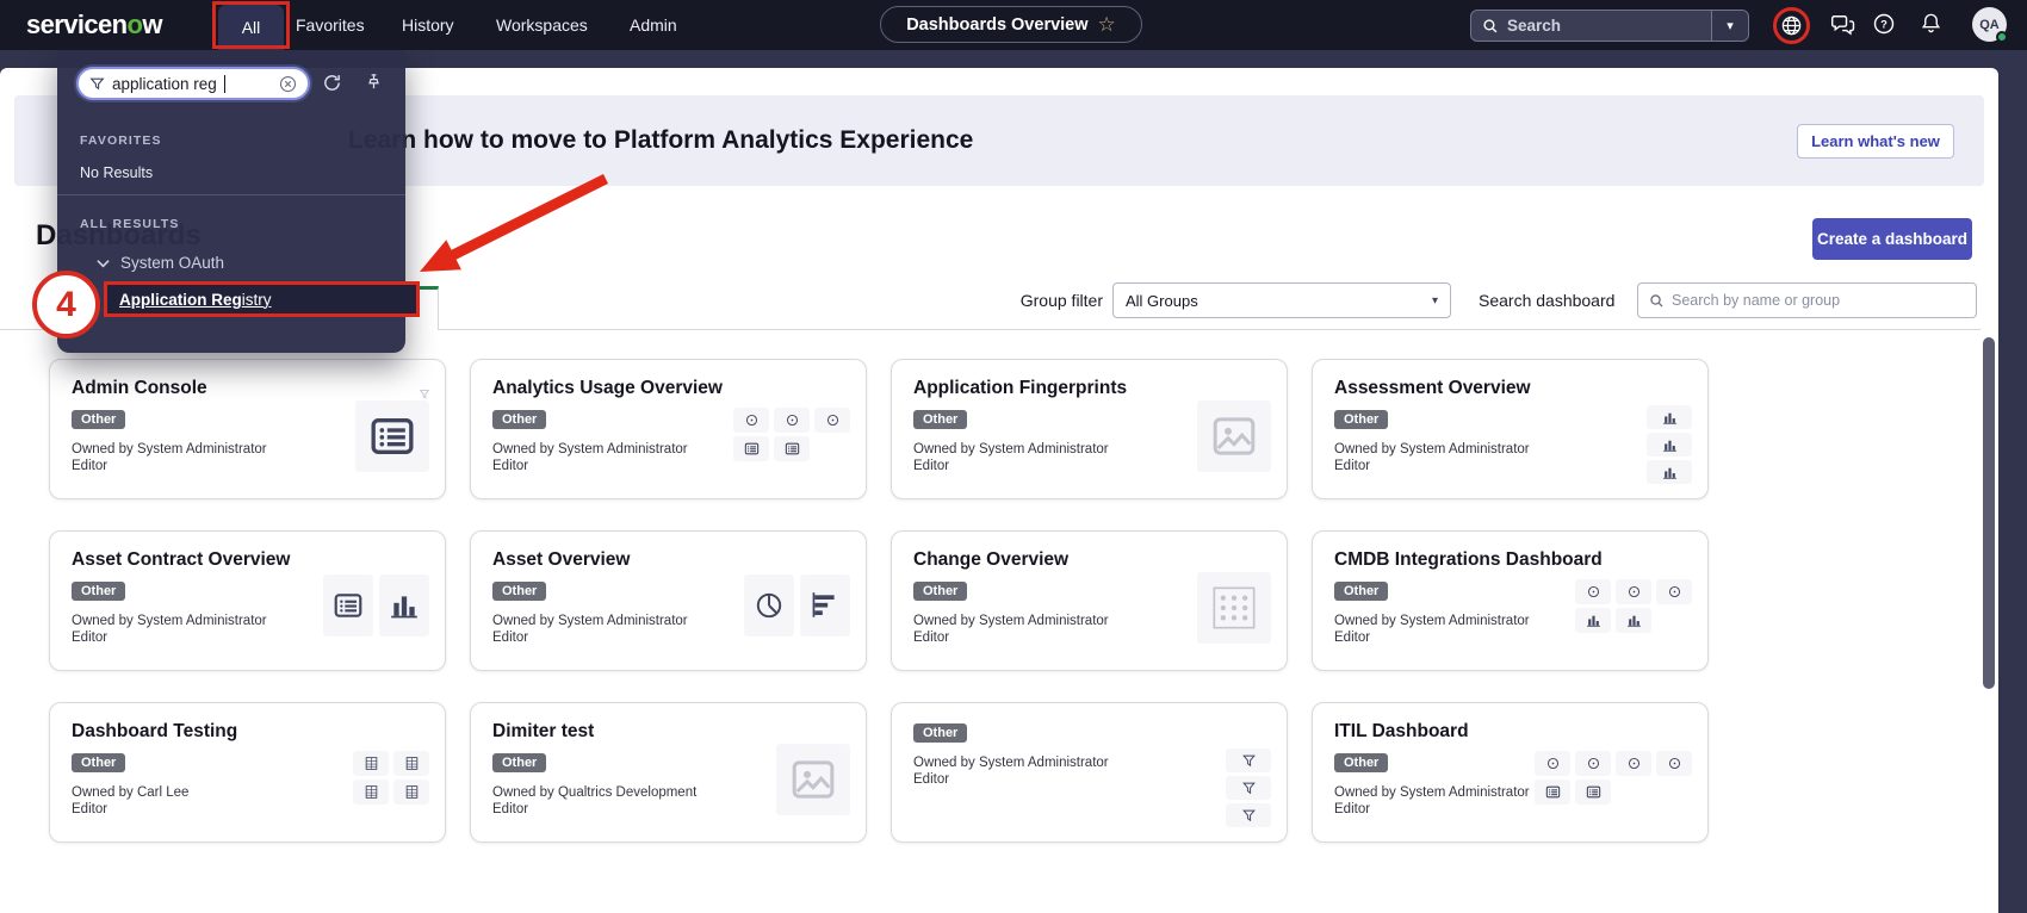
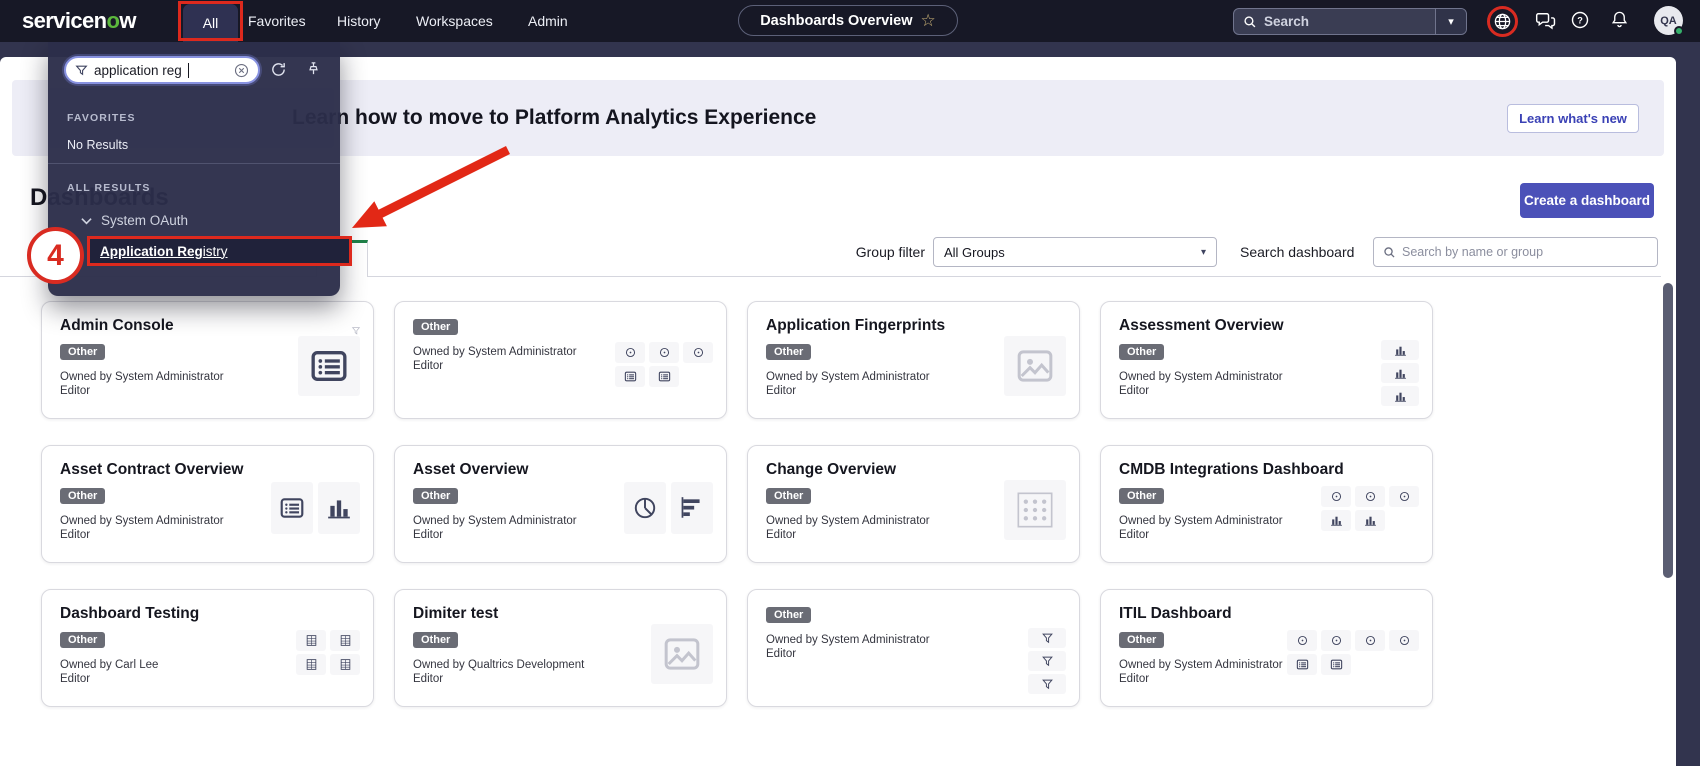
  n how to move to Platform Analytics Experience
  Learn what's new
  Create a dashboard
  Group filter
  All Groups
  ▾
  Search dashboard
  Search by name or group
  servicenow
  All
  Favorites
  History
  Workspaces
  Admin
  Dashboards Overview
  ☆
  Search
  ▾
  ?
  QA
  application reg
  FAVORITES
  No Results
  ALL RESULTS
  System OAuth
  Application Registry
  4
  Admin Console
  Other
  Owned by System Administrator
  Editor
- Analytics Usage Overview
  Other
  Owned by System Administrator
  Editor
  Application Fingerprints
  Other
  Owned by System Administrator
  Editor
  Assessment Overview
  Other
  Owned by System Administrator
  Editor
  Asset Contract Overview
  Other
  Owned by System Administrator
  Editor
  Asset Overview
  Other
  Owned by System Administrator
  Editor
  Change Overview
  Other
  Owned by System Administrator
  Editor
  CMDB Integrations Dashboard
  Other
  Owned by System Administrator
  Editor
  Dashboard Testing
  Other
  Owned by Carl Lee
  Editor
  Dimiter test
  Other
  Owned by Qualtrics Development
  Editor
  Other
  Owned by System Administrator
  Editor
  ITIL Dashboard
  Other
  Owned by System Administrator
  Editor
